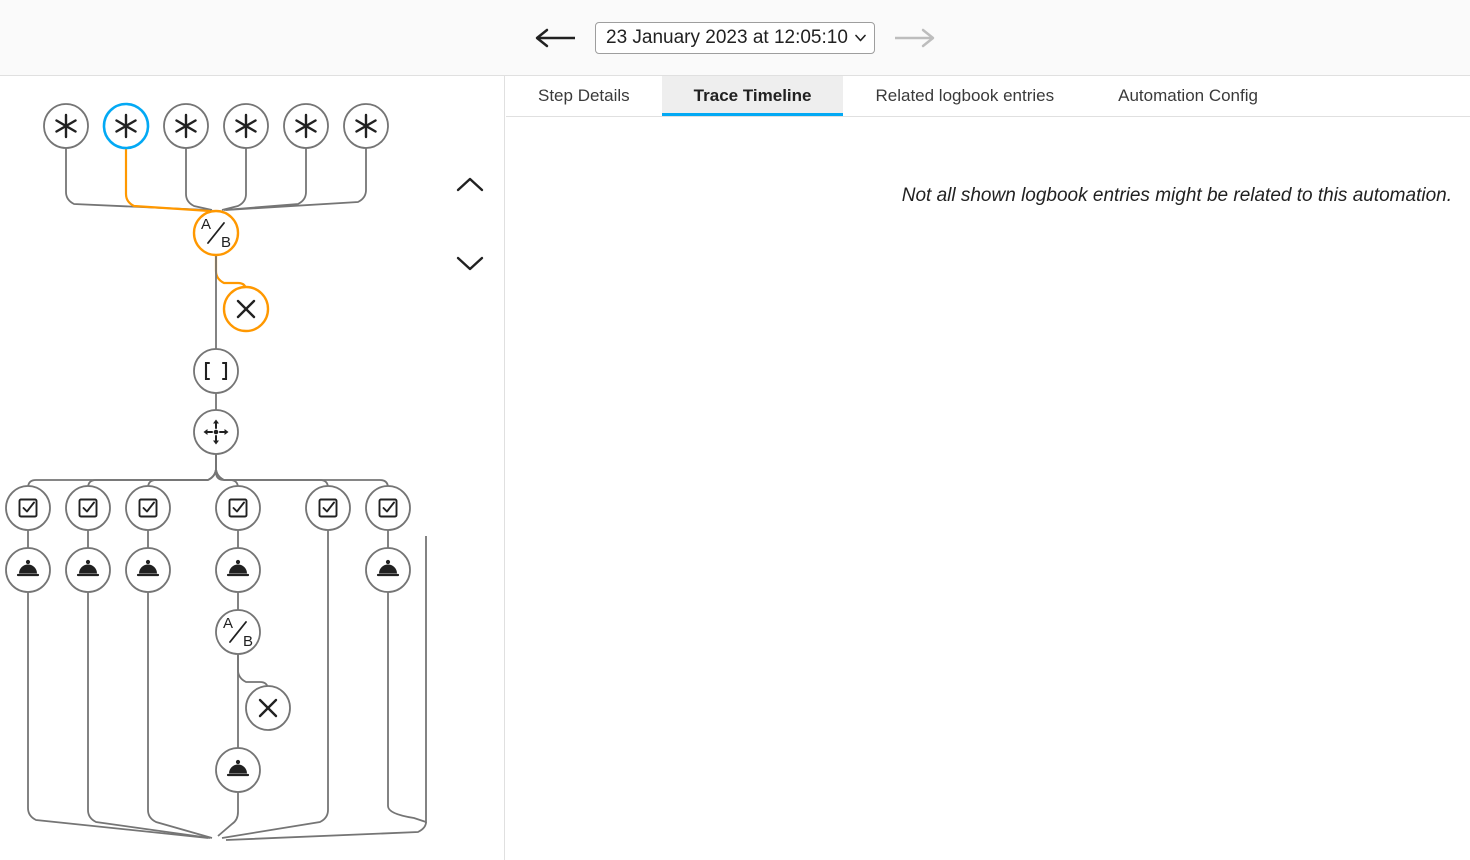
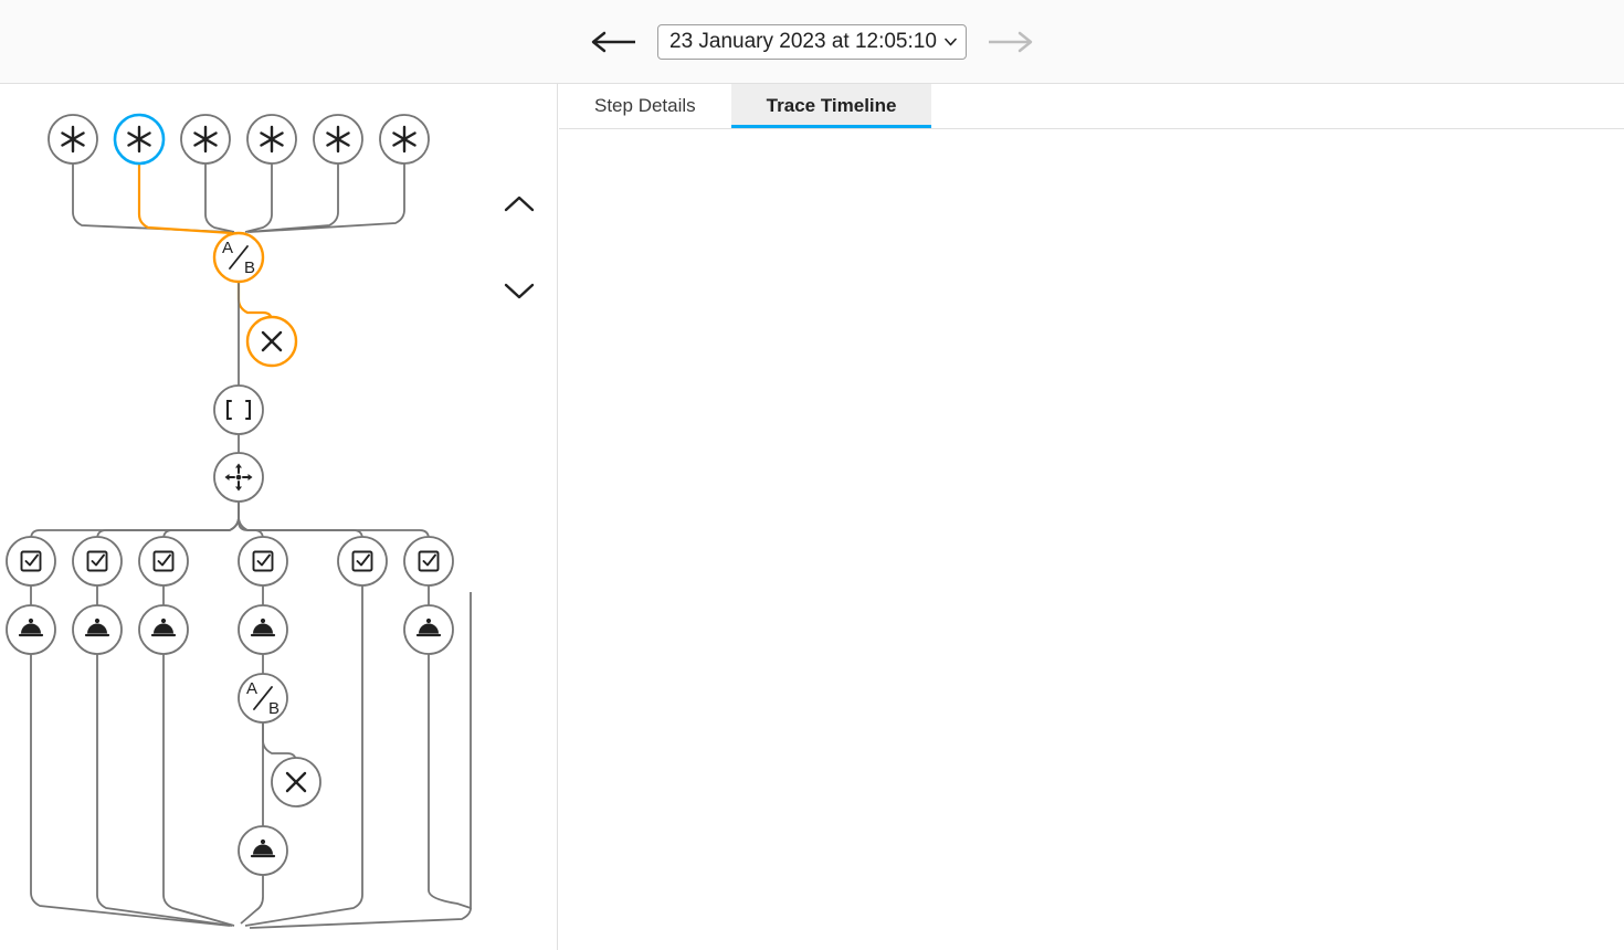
  23 January 2023 at 12:05:10
  A
  B
  A
  B
  Step Details
  Trace Timeline
- Related logbook entries
- Automation Config
- Not all shown logbook entries might be related to this automation.
